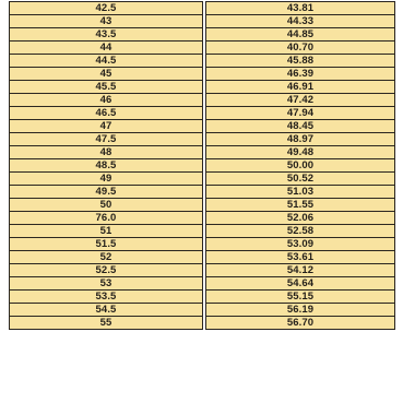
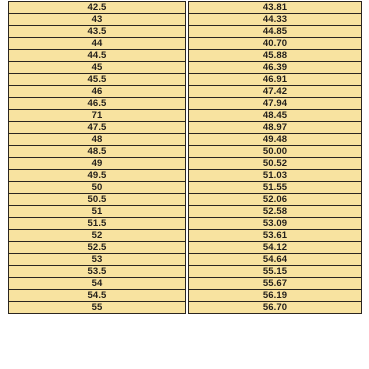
  42.5		43.81
  43		44.33
  43.5		44.85
  44		40.70
  44.5		45.88
  45		46.39
  45.5		46.91
  46		47.42
  46.5		47.94
- 47		48.45
+ 71		48.45
  47.5		48.97
  48		49.48
  48.5		50.00
  49		50.52
  49.5		51.03
  50		51.55
- 76.0		52.06
+ 50.5		52.06
  51		52.58
  51.5		53.09
  52		53.61
  52.5		54.12
  53		54.64
  53.5		55.15
+ 54		55.67
  54.5		56.19
  55		56.70
